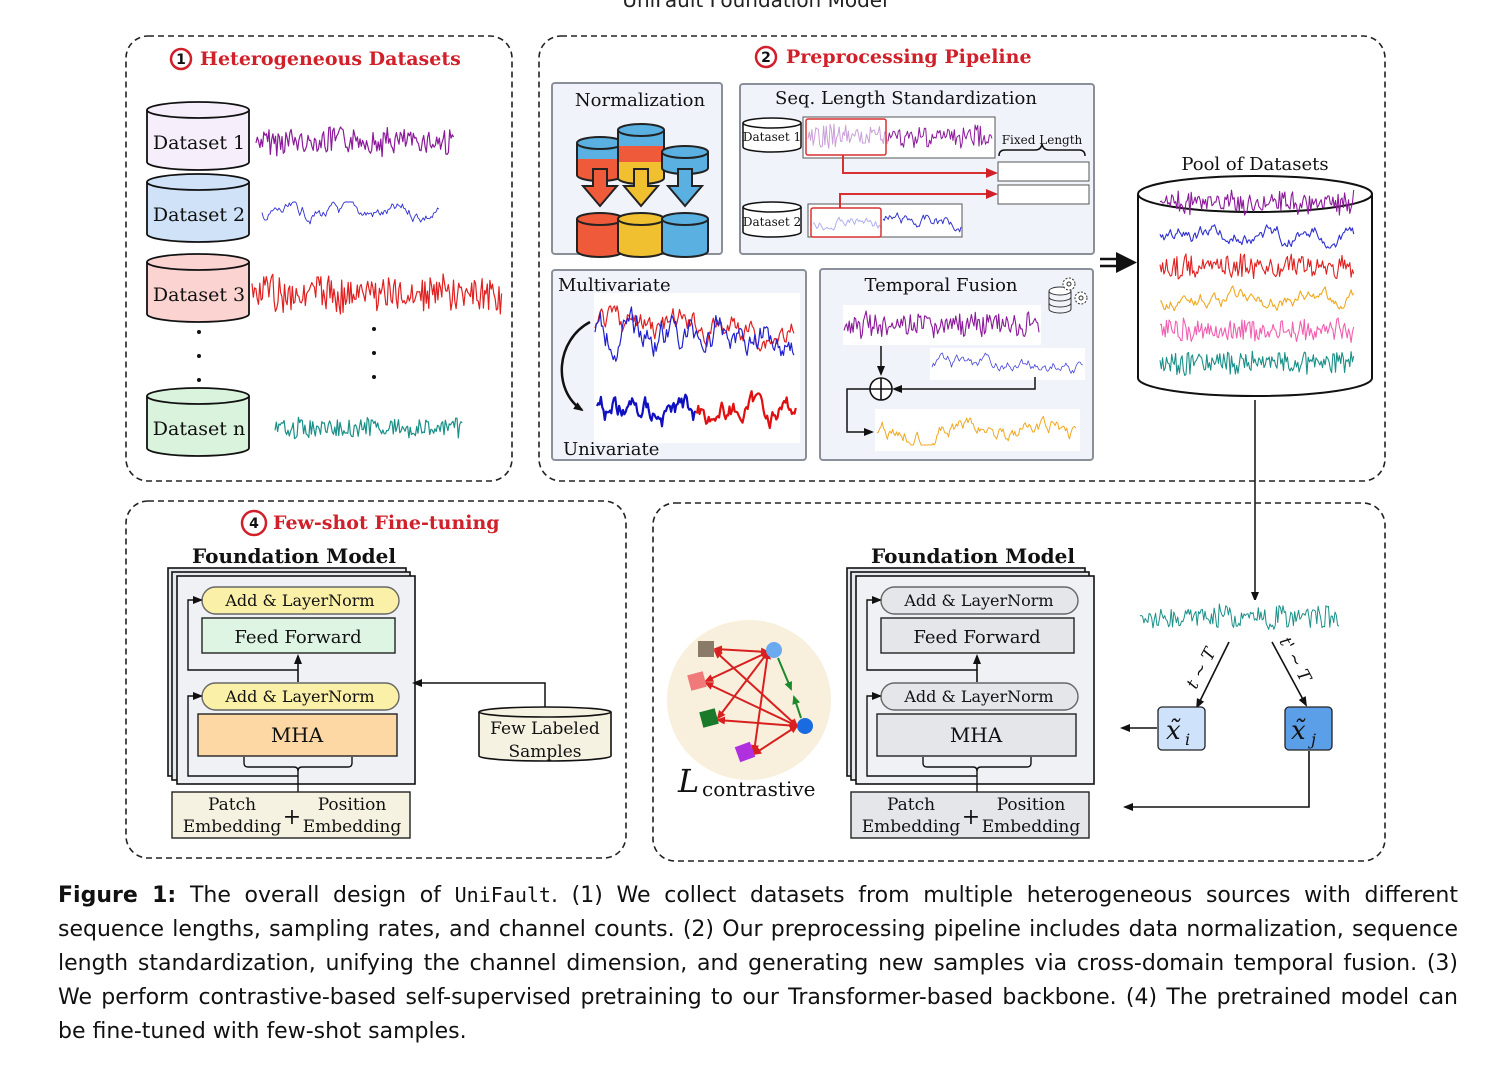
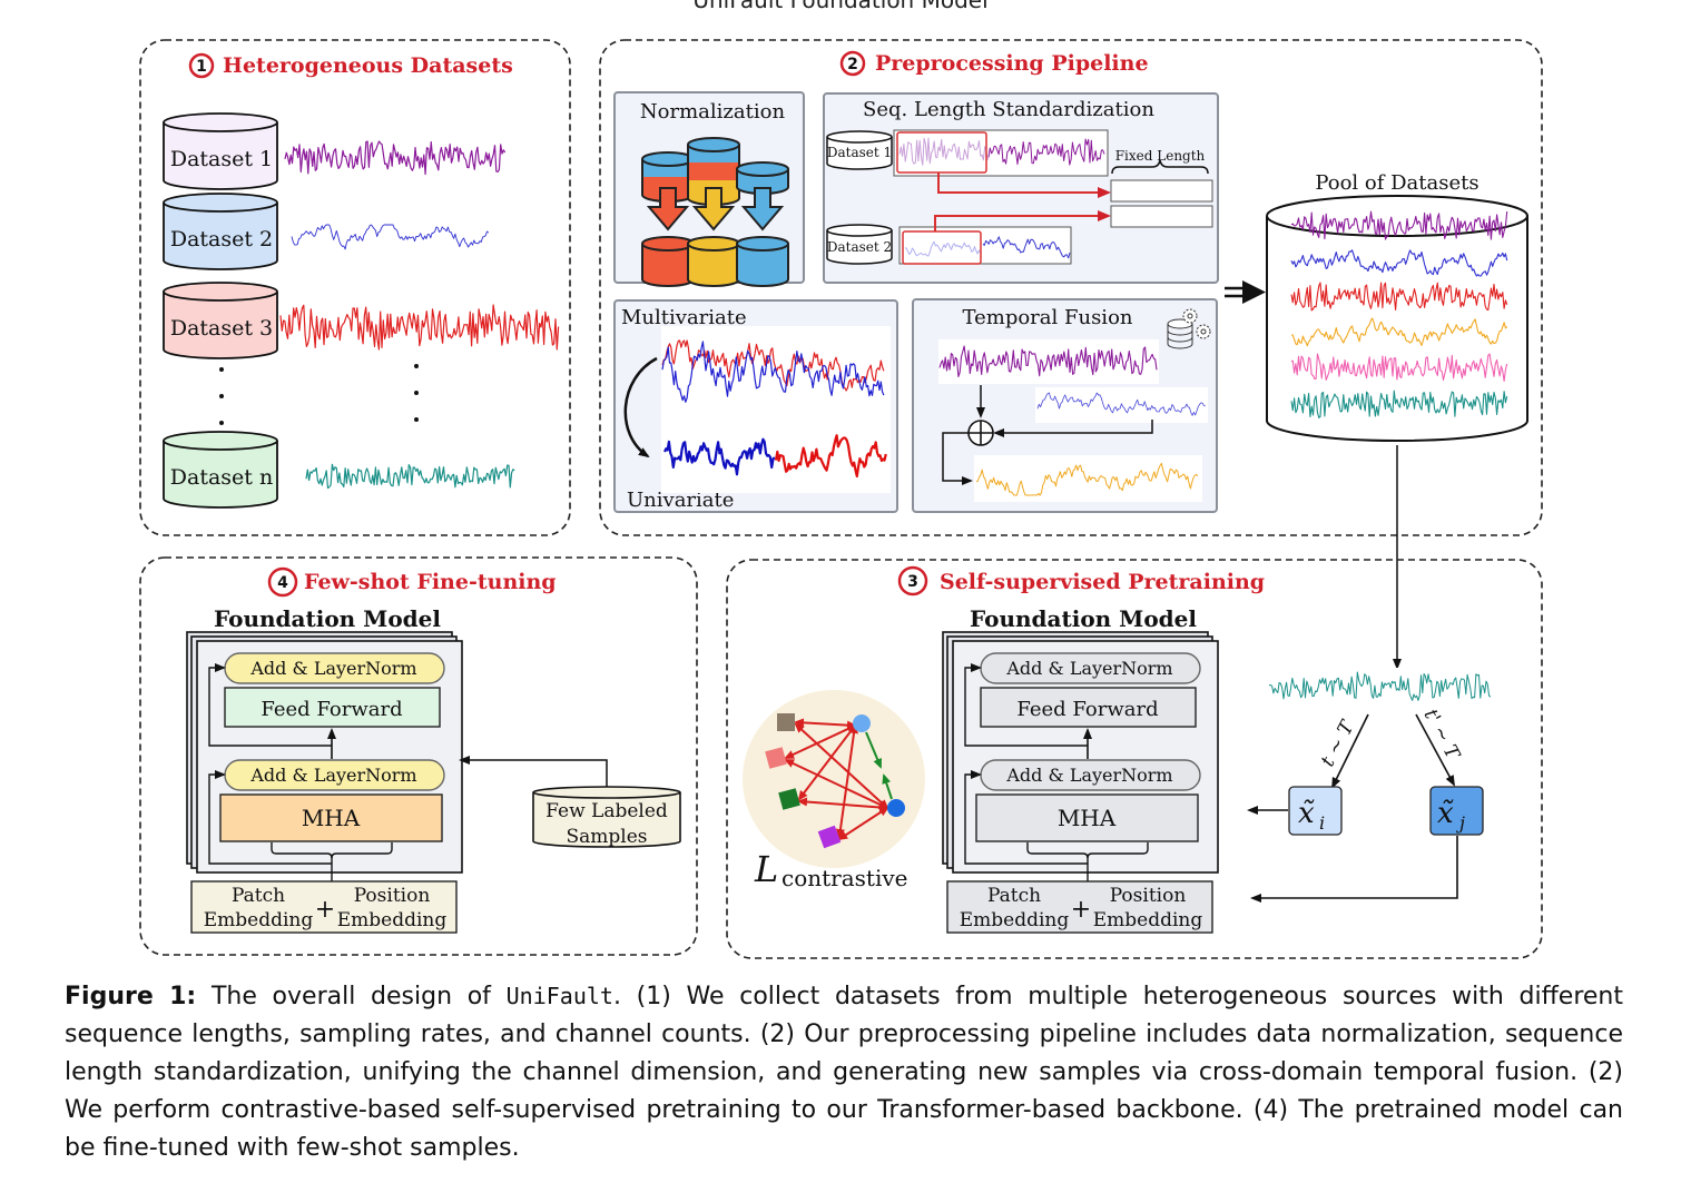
  UniFault Foundation Model
  1
  Heterogeneous Datasets
  Dataset 1
  Dataset 2
  Dataset 3
  Dataset n
  2
  Preprocessing Pipeline
  Normalization
  Seq. Length Standardization
  Dataset 1
  Dataset 2
  Fixed Length
  Multivariate
  Univariate
  Temporal Fusion
  Pool of Datasets
  4
  Few-shot Fine-tuning
  Foundation Model
  Add & LayerNorm
  Add & LayerNorm
  Feed Forward
  MHA
  Patch
  Embedding
  Position
  Embedding
  +
  Few Labeled
  Samples
+ 3
+ Self-supervised Pretraining
  Foundation Model
  Add & LayerNorm
  Add & LayerNorm
  Feed Forward
  MHA
  Patch
  Embedding
  Position
  Embedding
  +
  L
  contrastive
  x̃
  i
  x̃
  j
- Figure 1: The overall design of UniFault. (1) We collect datasets from multiple heterogeneous sources with different sequence lengths, sampling rates, and channel counts. (2) Our preprocessing pipeline includes data normalization, sequence length standardization, unifying the channel dimension, and generating new samples via cross-domain temporal fusion. (3) We perform contrastive-based self-supervised pretraining to our Transformer-based backbone. (4) The pretrained model can be fine-tuned with few-shot samples.
+ Figure 1: The overall design of UniFault. (1) We collect datasets from multiple heterogeneous sources with different sequence lengths, sampling rates, and channel counts. (2) Our preprocessing pipeline includes data normalization, sequence length standardization, unifying the channel dimension, and generating new samples via cross-domain temporal fusion. (2) We perform contrastive-based self-supervised pretraining to our Transformer-based backbone. (4) The pretrained model can be fine-tuned with few-shot samples.
